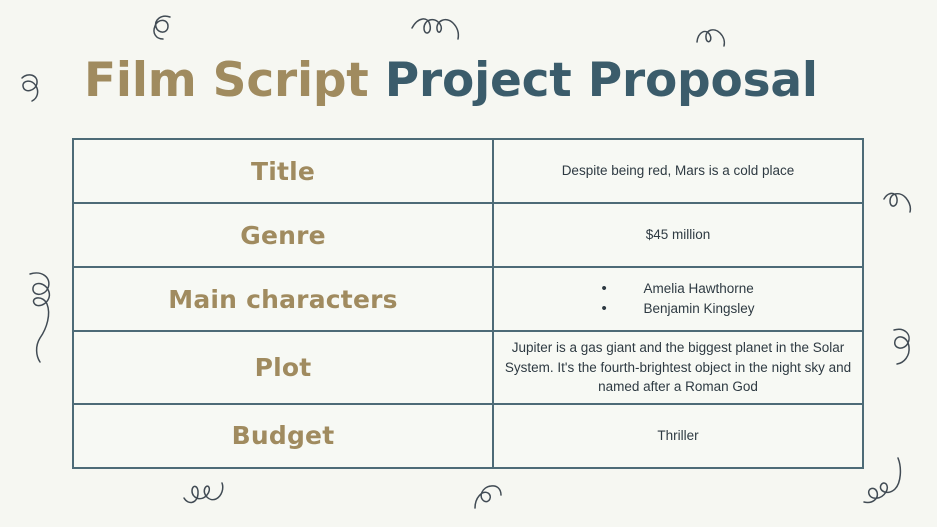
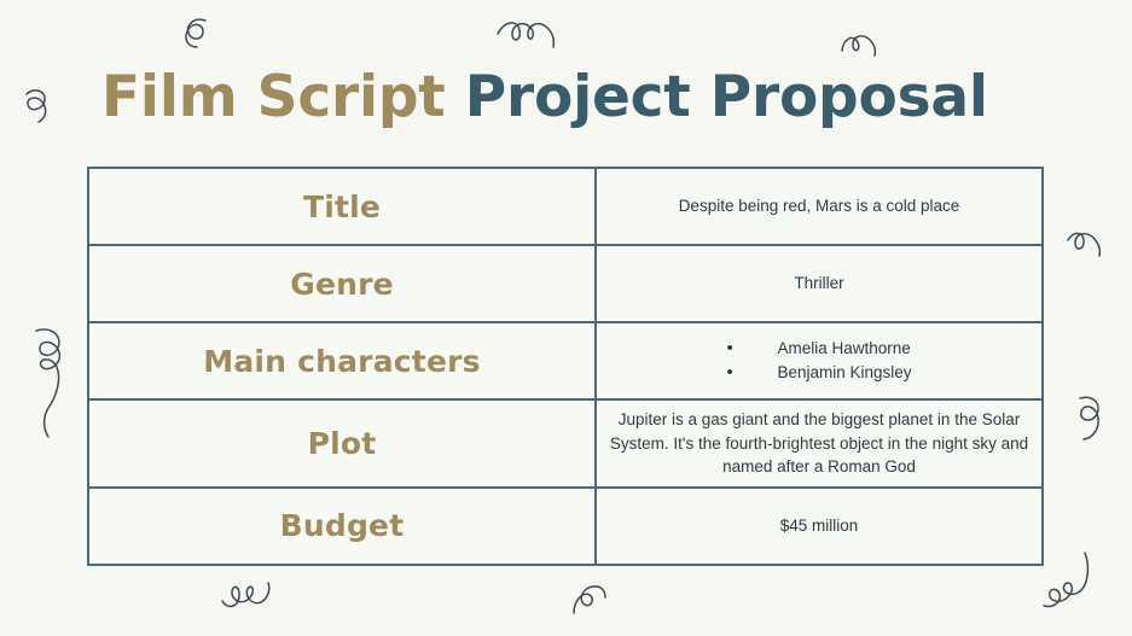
  Film Script Project Proposal
  Title	Despite being red, Mars is a cold place
- Genre	$45 million
+ Genre	Thriller
  Main characters	Amelia Hawthorne Benjamin Kingsley
  Plot	Jupiter is a gas giant and the biggest planet in the Solar System. It's the fourth-brightest object in the night sky and named after a Roman God
- Budget	Thriller
+ Budget	$45 million
